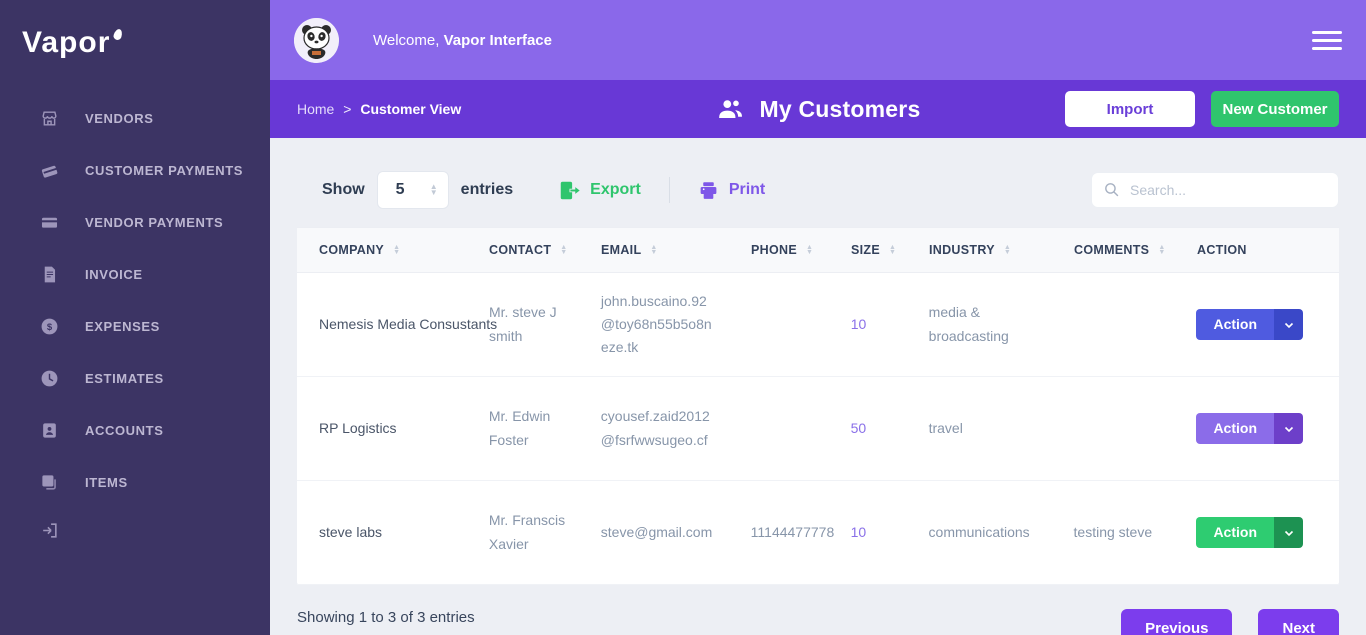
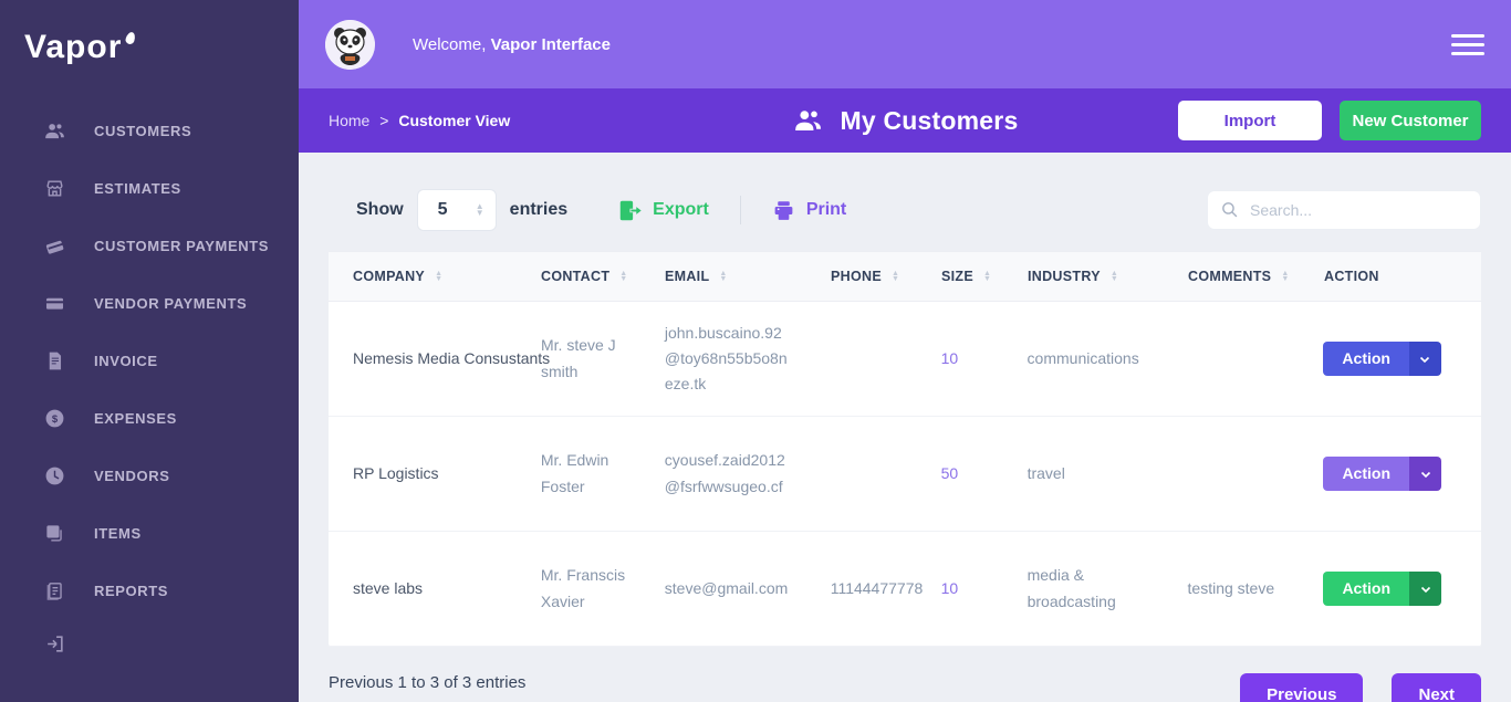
  Vapor
+ CUSTOMERS
- VENDORS
+ ESTIMATES
  CUSTOMER PAYMENTS
  VENDOR PAYMENTS
  INVOICE
  $
  EXPENSES
- ESTIMATES
+ VENDORS
- ACCOUNTS
  ITEMS
+ REPORTS
  Welcome, Vapor Interface
  Home > Customer View
  My Customers
  Import
  New Customer
  Show
  5
  ▲
  ▼
  entries
  Export
  Print
  Search...
  COMPANY
  CONTACT
  EMAIL
  PHONE
  SIZE
  INDUSTRY
  COMMENTS
  ACTION
  Nemesis Media Consustant
  Mr. steve J smith
  john.buscaino.92@toy68n55b5o8neze.tk
  10
- media & broadcasting
+ communications
  Action
  RP Logistics
  Mr. Edwin Foster
  cyousef.zaid2012@fsrfwwsugeo.cf
  50
  travel
  Action
  steve labs
  Mr. Franscis Xavier
  steve@gmail.com
  11144477778
  10
- communications
+ media & broadcasting
  testing steve
  Action
- Showing 1 to 3 of 3 entries
+ Previous 1 to 3 of 3 entries
  Previous
  Next
